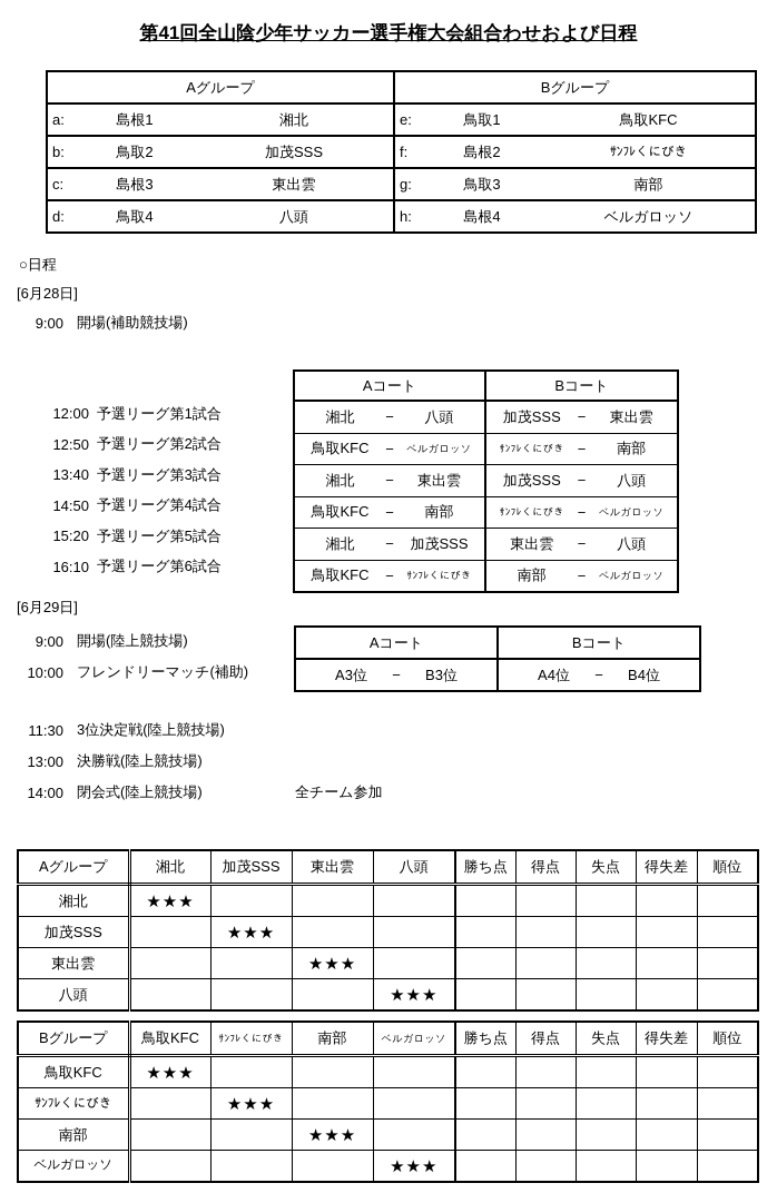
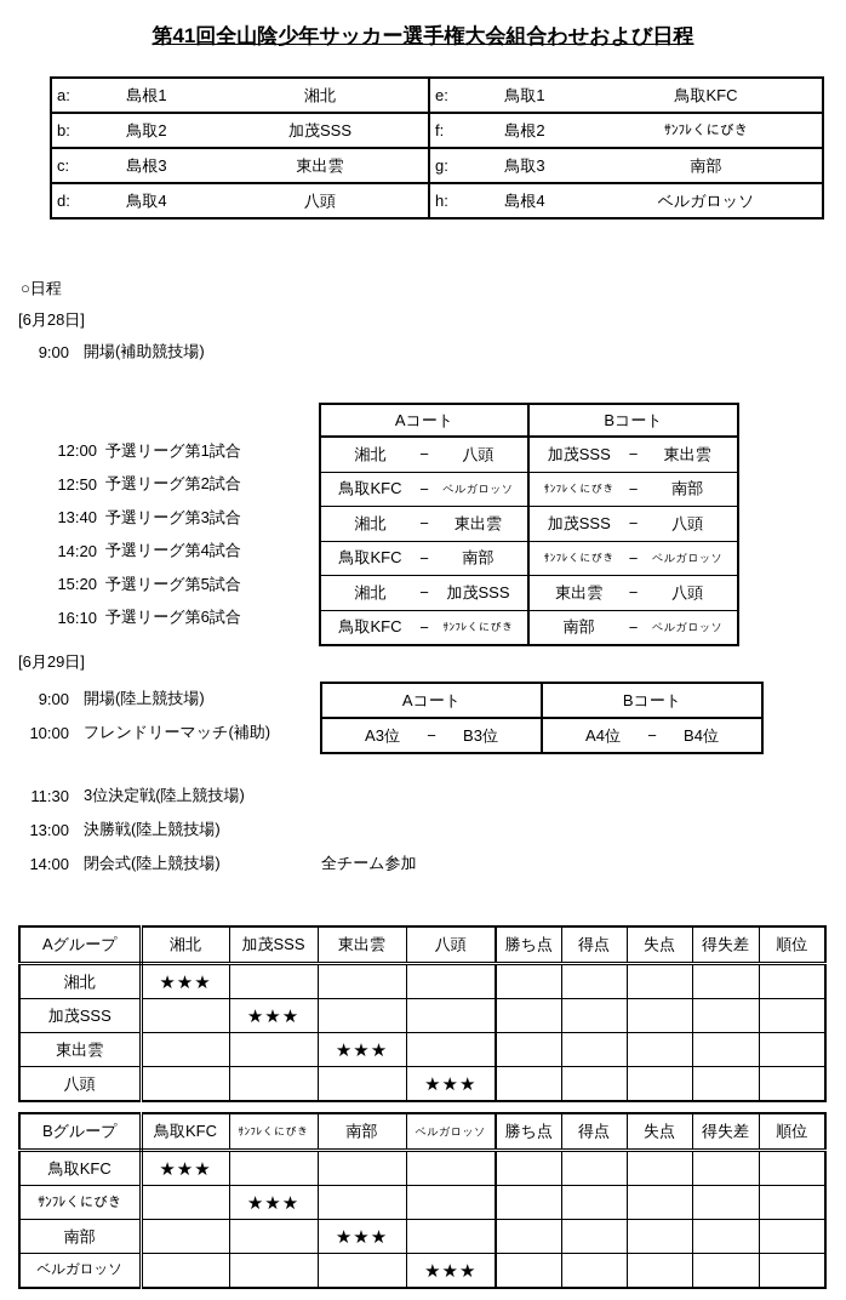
  第41回全山陰少年サッカー選手権大会組合わせおよび日程
- Aグループ	Bグループ
  a: 島根1 湘北	e: 鳥取1 鳥取KFC
  b: 鳥取2 加茂SSS	f: 島根2 ｻﾝﾌﾚくにびき
  c: 島根3 東出雲	g: 鳥取3 南部
  d: 鳥取4 八頭	h: 島根4 ベルガロッソ
  ○日程
  [6月28日]
  9:00
  開場(補助競技場)
  12:00
  予選リーグ第1試合
  12:50
  予選リーグ第2試合
  13:40
  予選リーグ第3試合
- 14:50
+ 14:20
  予選リーグ第4試合
  15:20
  予選リーグ第5試合
  16:10
  予選リーグ第6試合
  Aコート	Bコート
  湘北 − 八頭	加茂SSS − 東出雲
  鳥取KFC − ベルガロッソ	ｻﾝﾌﾚくにびき − 南部
  湘北 − 東出雲	加茂SSS − 八頭
  鳥取KFC − 南部	ｻﾝﾌﾚくにびき − ベルガロッソ
  湘北 − 加茂SSS	東出雲 − 八頭
  鳥取KFC − ｻﾝﾌﾚくにびき	南部 − ベルガロッソ
  [6月29日]
  9:00
  開場(陸上競技場)
  10:00
  フレンドリーマッチ(補助)
  Aコート	Bコート
  A3位 − B3位	A4位 − B4位
  11:30
  3位決定戦(陸上競技場)
  13:00
  決勝戦(陸上競技場)
  14:00
  閉会式(陸上競技場)
  全チーム参加
  Aグループ	湘北	加茂SSS	東出雲	八頭	勝ち点	得点	失点	得失差	順位
  湘北	★★★
  加茂SSS		★★★
  東出雲			★★★
  八頭				★★★
  Bグループ	鳥取KFC	ｻﾝﾌﾚくにびき	南部	ベルガロッソ	勝ち点	得点	失点	得失差	順位
  鳥取KFC	★★★
  ｻﾝﾌﾚくにびき		★★★
  南部			★★★
  ベルガロッソ				★★★
